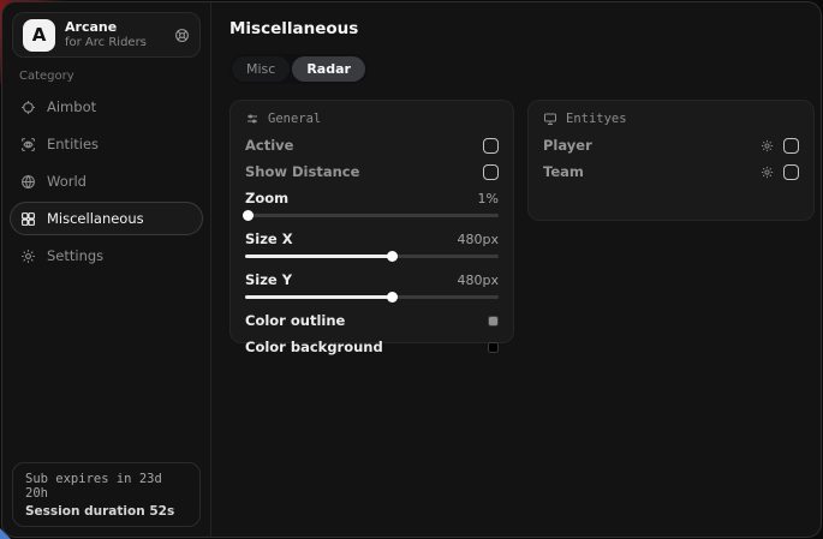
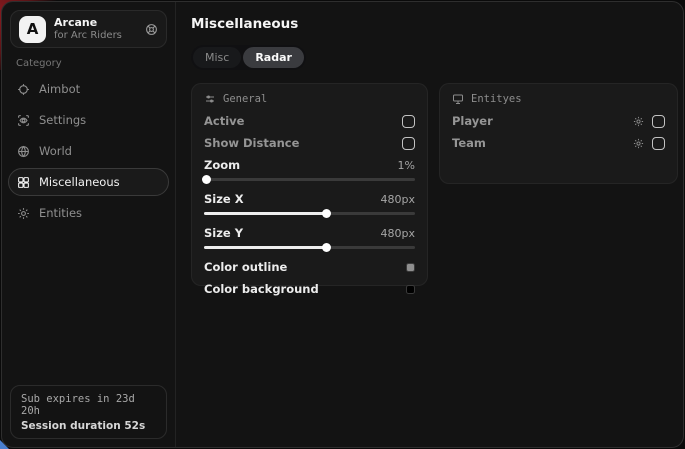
  A
  Arcane
  for Arc Riders
  Category
  Aimbot
- Entities
+ Settings
  World
  Miscellaneous
- Settings
+ Entities
  Sub expires in 23d 20h
  Session duration 52s
  Miscellaneous
  Misc
  Radar
  General
  Active
  Show Distance
  Zoom
  1%
  Size X
  480px
  Size Y
  480px
  Color outline
  Color background
  Entityes
  Player
  Team
